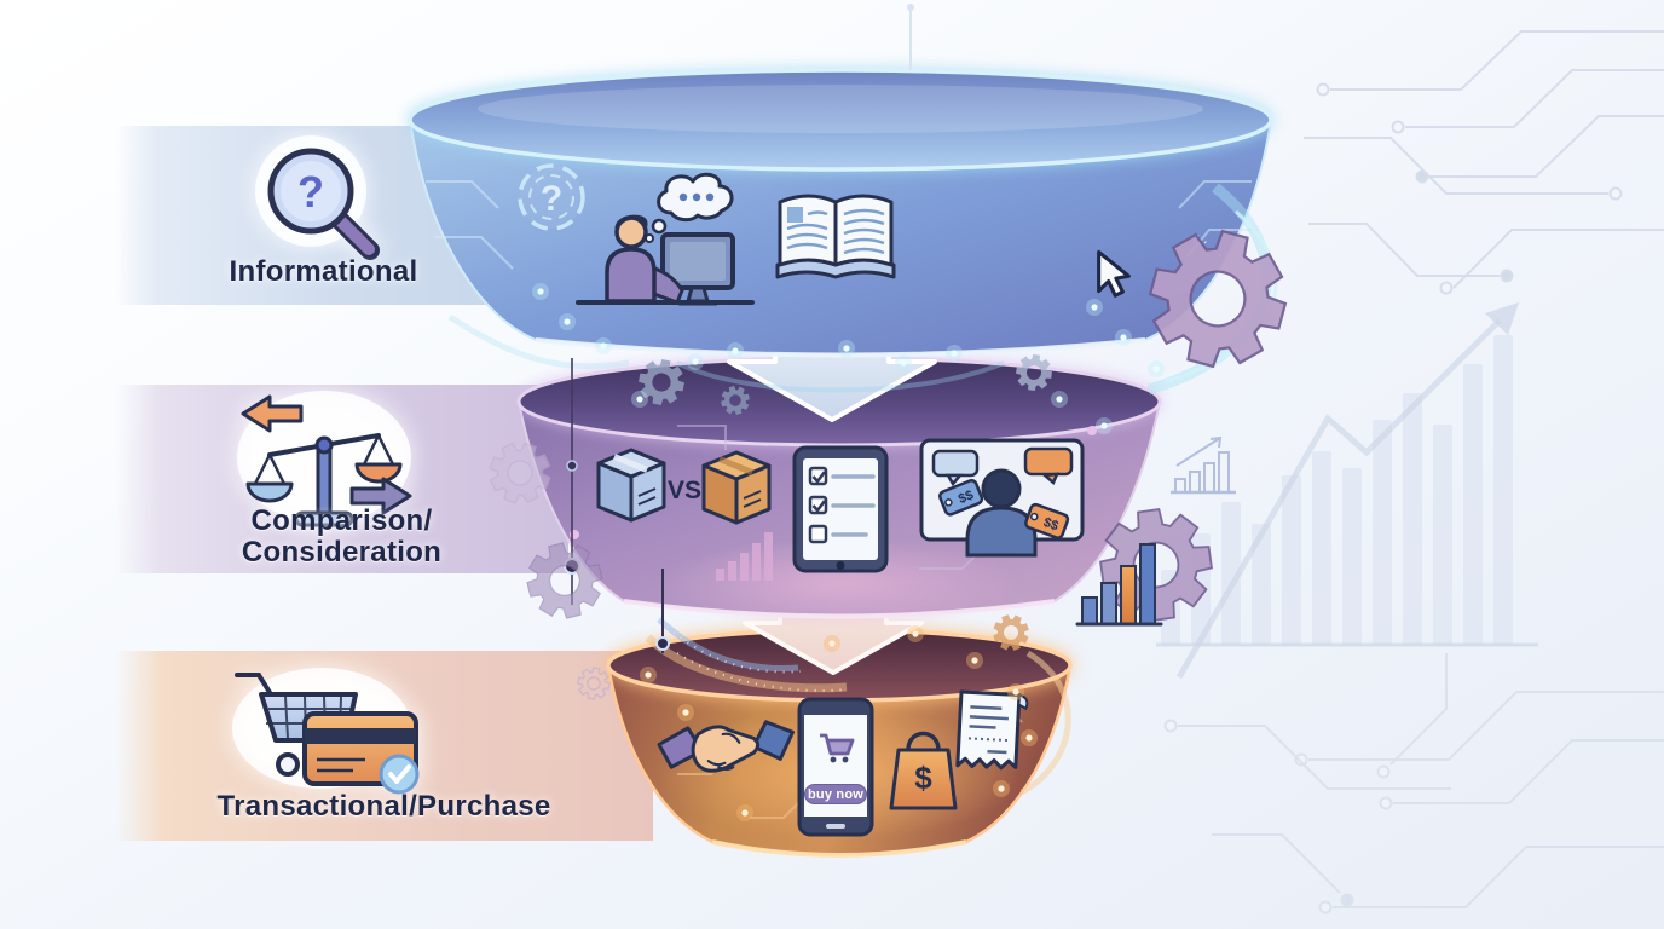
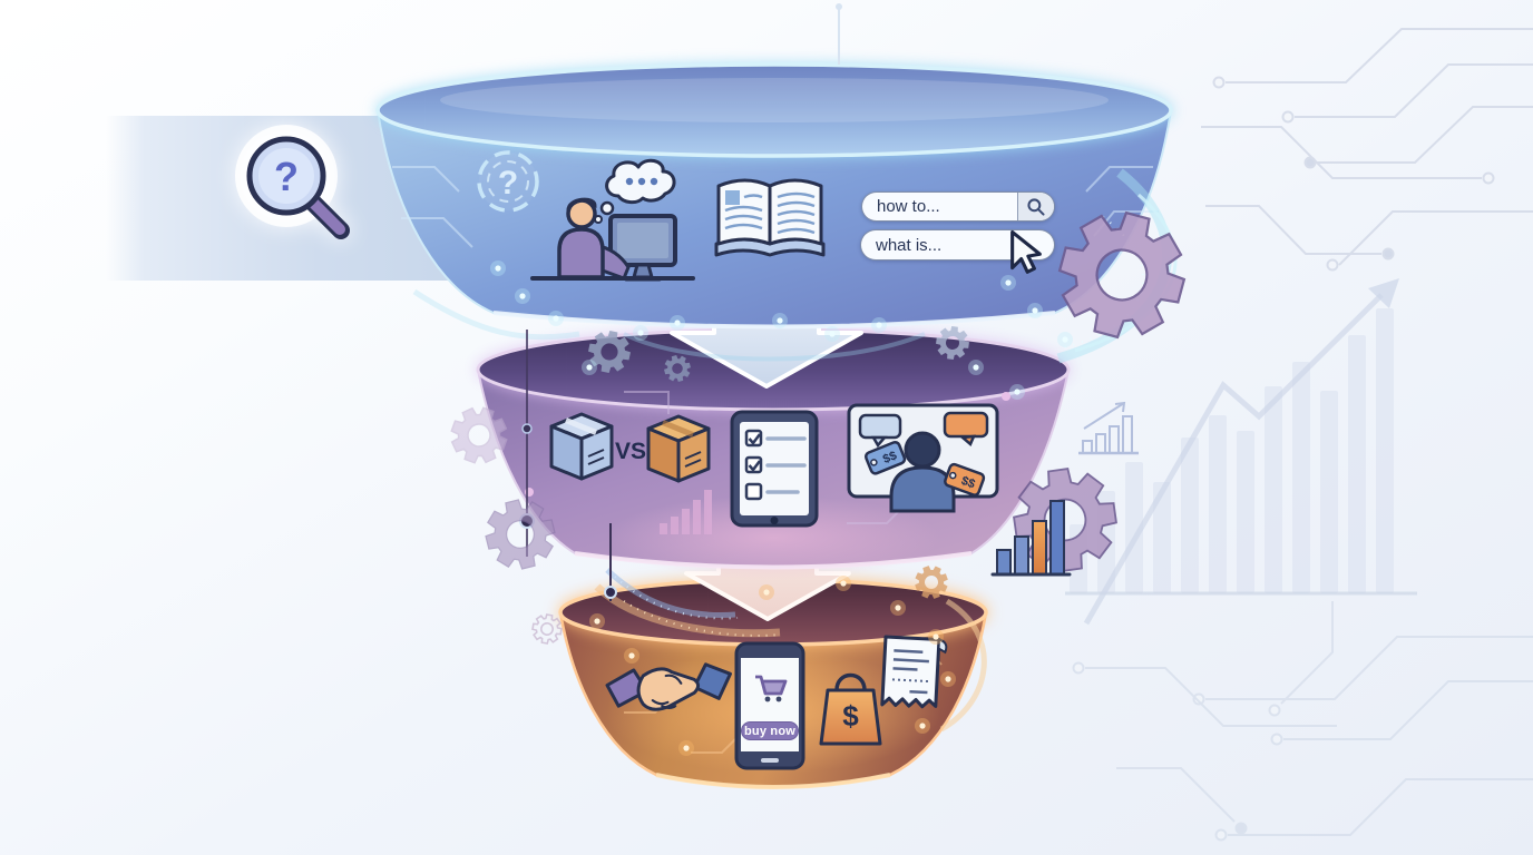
  ?
- Informational
- Comparison/
- Consideration
- Transactional/Purchase
  ?
  VS
  $
+ how to...
+ what is...
  buy now
